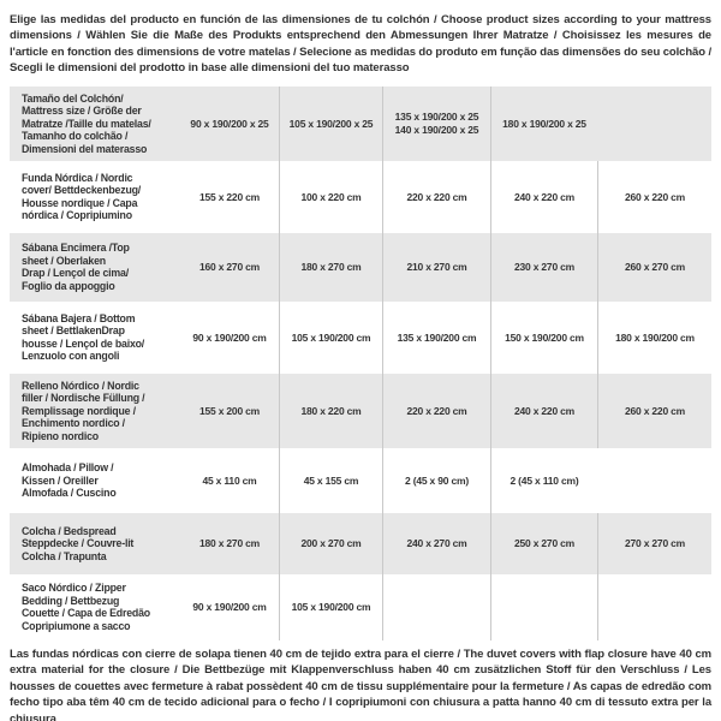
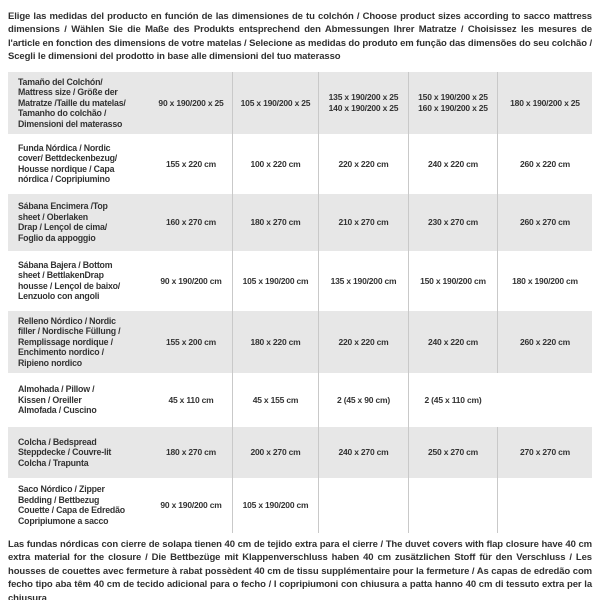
- Elige las medidas del producto en función de las dimensiones de tu colchón / Choose product sizes according to your mattress dimensions / Wählen Sie die Maße des Produkts entsprechend den Abmessungen Ihrer Matratze / Choisissez les mesures de l'article en fonction des dimensions de votre matelas / Selecione as medidas do produto em função das dimensões do seu colchão / Scegli le dimensioni del prodotto in base alle dimensioni del tuo materasso
+ Elige las medidas del producto en función de las dimensiones de tu colchón / Choose product sizes according to sacco mattress dimensions / Wählen Sie die Maße des Produkts entsprechend den Abmessungen Ihrer Matratze / Choisissez les mesures de l'article en fonction des dimensions de votre matelas / Selecione as medidas do produto em função das dimensões do seu colchão / Scegli le dimensioni del prodotto in base alle dimensioni del tuo materasso
  Tamaño del Colchón/
  Mattress size / Größe der
  Matratze /Taille du matelas/
  Tamanho do colchão /
  Dimensioni del materasso
  90 x 190/200 x 25
  105 x 190/200 x 25
  135 x 190/200 x 25
  140 x 190/200 x 25
+ 150 x 190/200 x 25
+ 160 x 190/200 x 25
  180 x 190/200 x 25
  Funda Nórdica / Nordic
  cover/ Bettdeckenbezug/
  Housse nordique / Capa
  nórdica / Copripiumino
  155 x 220 cm
  100 x 220 cm
  220 x 220 cm
  240 x 220 cm
  260 x 220 cm
  Sábana Encimera /Top
  sheet / Oberlaken
  Drap / Lençol de cima/
  Foglio da appoggio
  160 x 270 cm
  180 x 270 cm
  210 x 270 cm
  230 x 270 cm
  260 x 270 cm
  Sábana Bajera / Bottom
  sheet / BettlakenDrap
  housse / Lençol de baixo/
  Lenzuolo con angoli
  90 x 190/200 cm
  105 x 190/200 cm
  135 x 190/200 cm
  150 x 190/200 cm
  180 x 190/200 cm
  Relleno Nórdico / Nordic
  filler / Nordische Füllung /
  Remplissage nordique /
  Enchimento nordico /
  Ripieno nordico
  155 x 200 cm
  180 x 220 cm
  220 x 220 cm
  240 x 220 cm
  260 x 220 cm
  Almohada / Pillow /
  Kissen / Oreiller
  Almofada / Cuscino
  45 x 110 cm
  45 x 155 cm
  2 (45 x 90 cm)
  2 (45 x 110 cm)
  Colcha / Bedspread
  Steppdecke / Couvre-lit
  Colcha / Trapunta
  180 x 270 cm
  200 x 270 cm
  240 x 270 cm
  250 x 270 cm
  270 x 270 cm
  Saco Nórdico / Zipper
  Bedding / Bettbezug
  Couette / Capa de Edredão
  Copripiumone a sacco
  90 x 190/200 cm
  105 x 190/200 cm
  Las fundas nórdicas con cierre de solapa tienen 40 cm de tejido extra para el cierre / The duvet covers with flap closure have 40 cm extra material for the closure / Die Bettbezüge mit Klappenverschluss haben 40 cm zusätzlichen Stoff für den Verschluss / Les housses de couettes avec fermeture à rabat possèdent 40 cm de tissu supplémentaire pour la fermeture / As capas de edredão com fecho tipo aba têm 40 cm de tecido adicional para o fecho / I copripiumoni con chiusura a patta hanno 40 cm di tessuto extra per la chiusura
